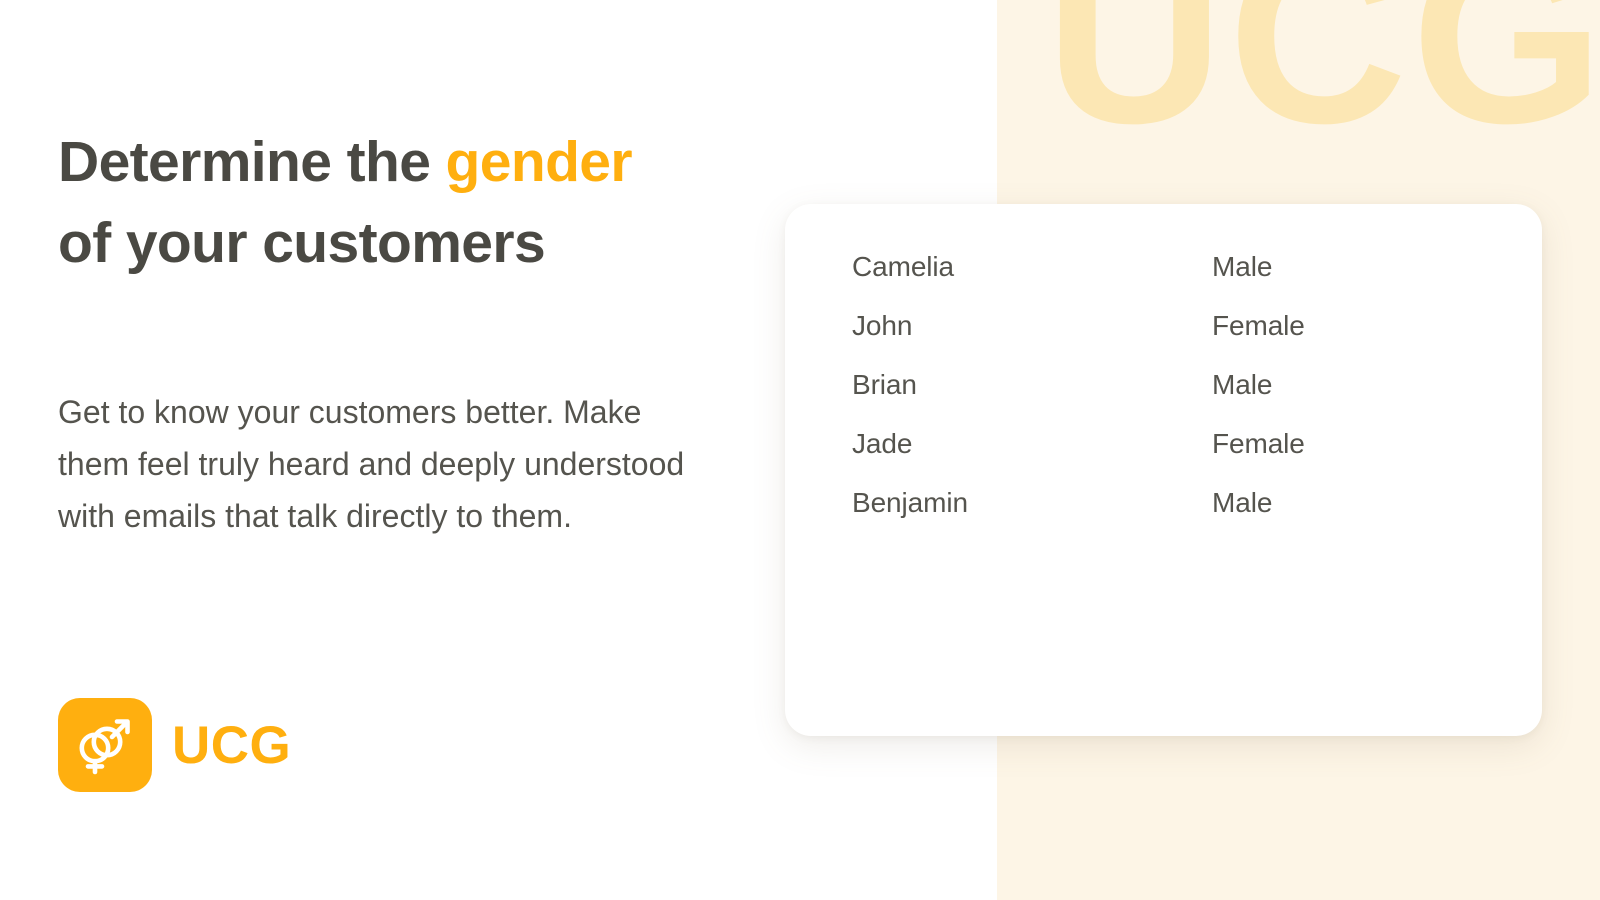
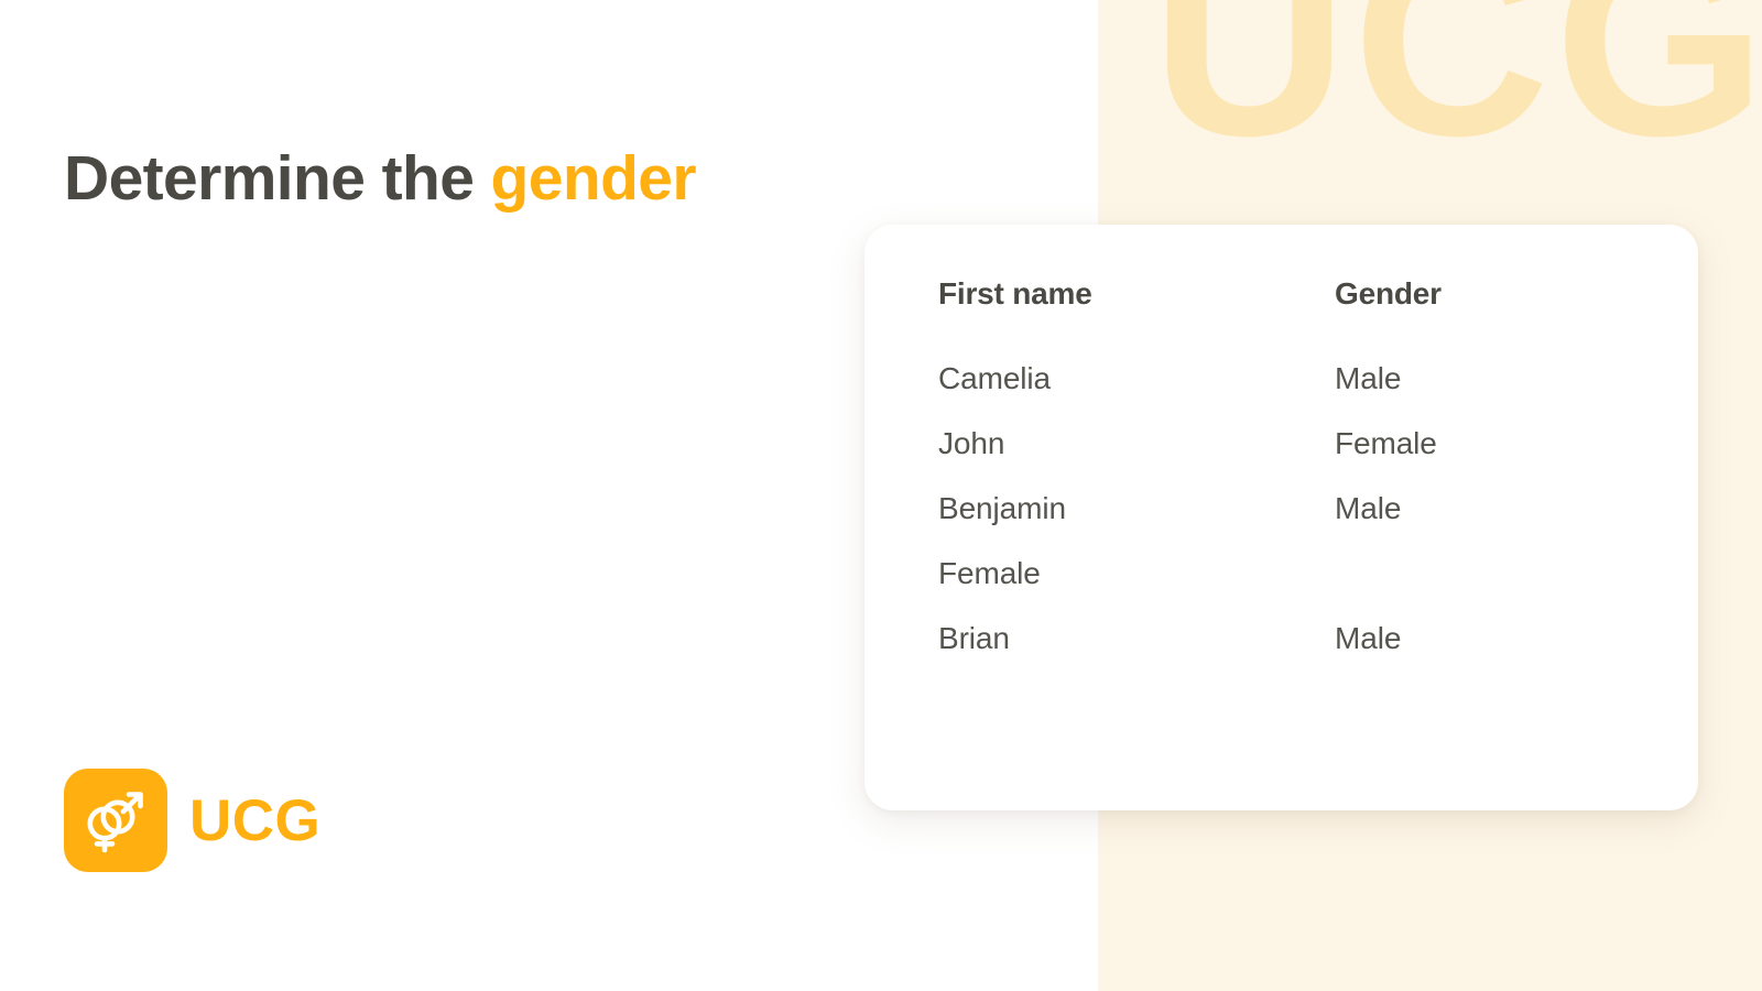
  UCG
  Determine the gender
- of your customers
- Get to know your customers better. Make them feel truly heard and deeply understood with emails that talk directly to them.
  UCG
+ First name
+ Gender
  Camelia
  Male
  John
  Female
- Brian
+ Benjamin
  Male
- Jade
  Female
- Benjamin
+ Brian
  Male
